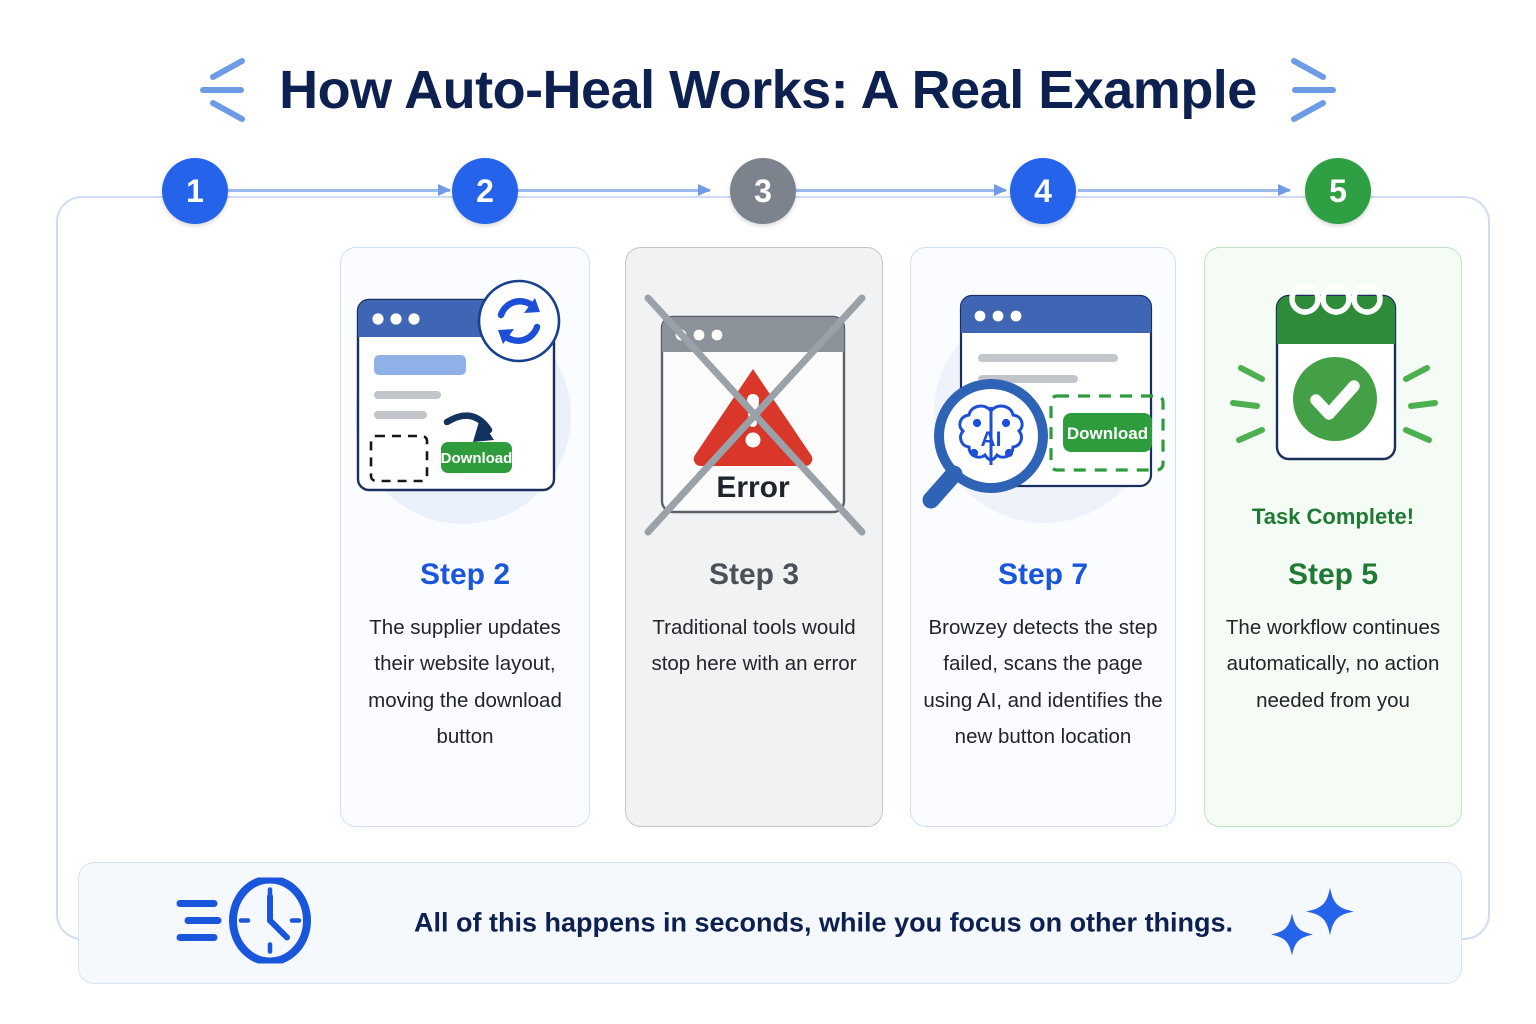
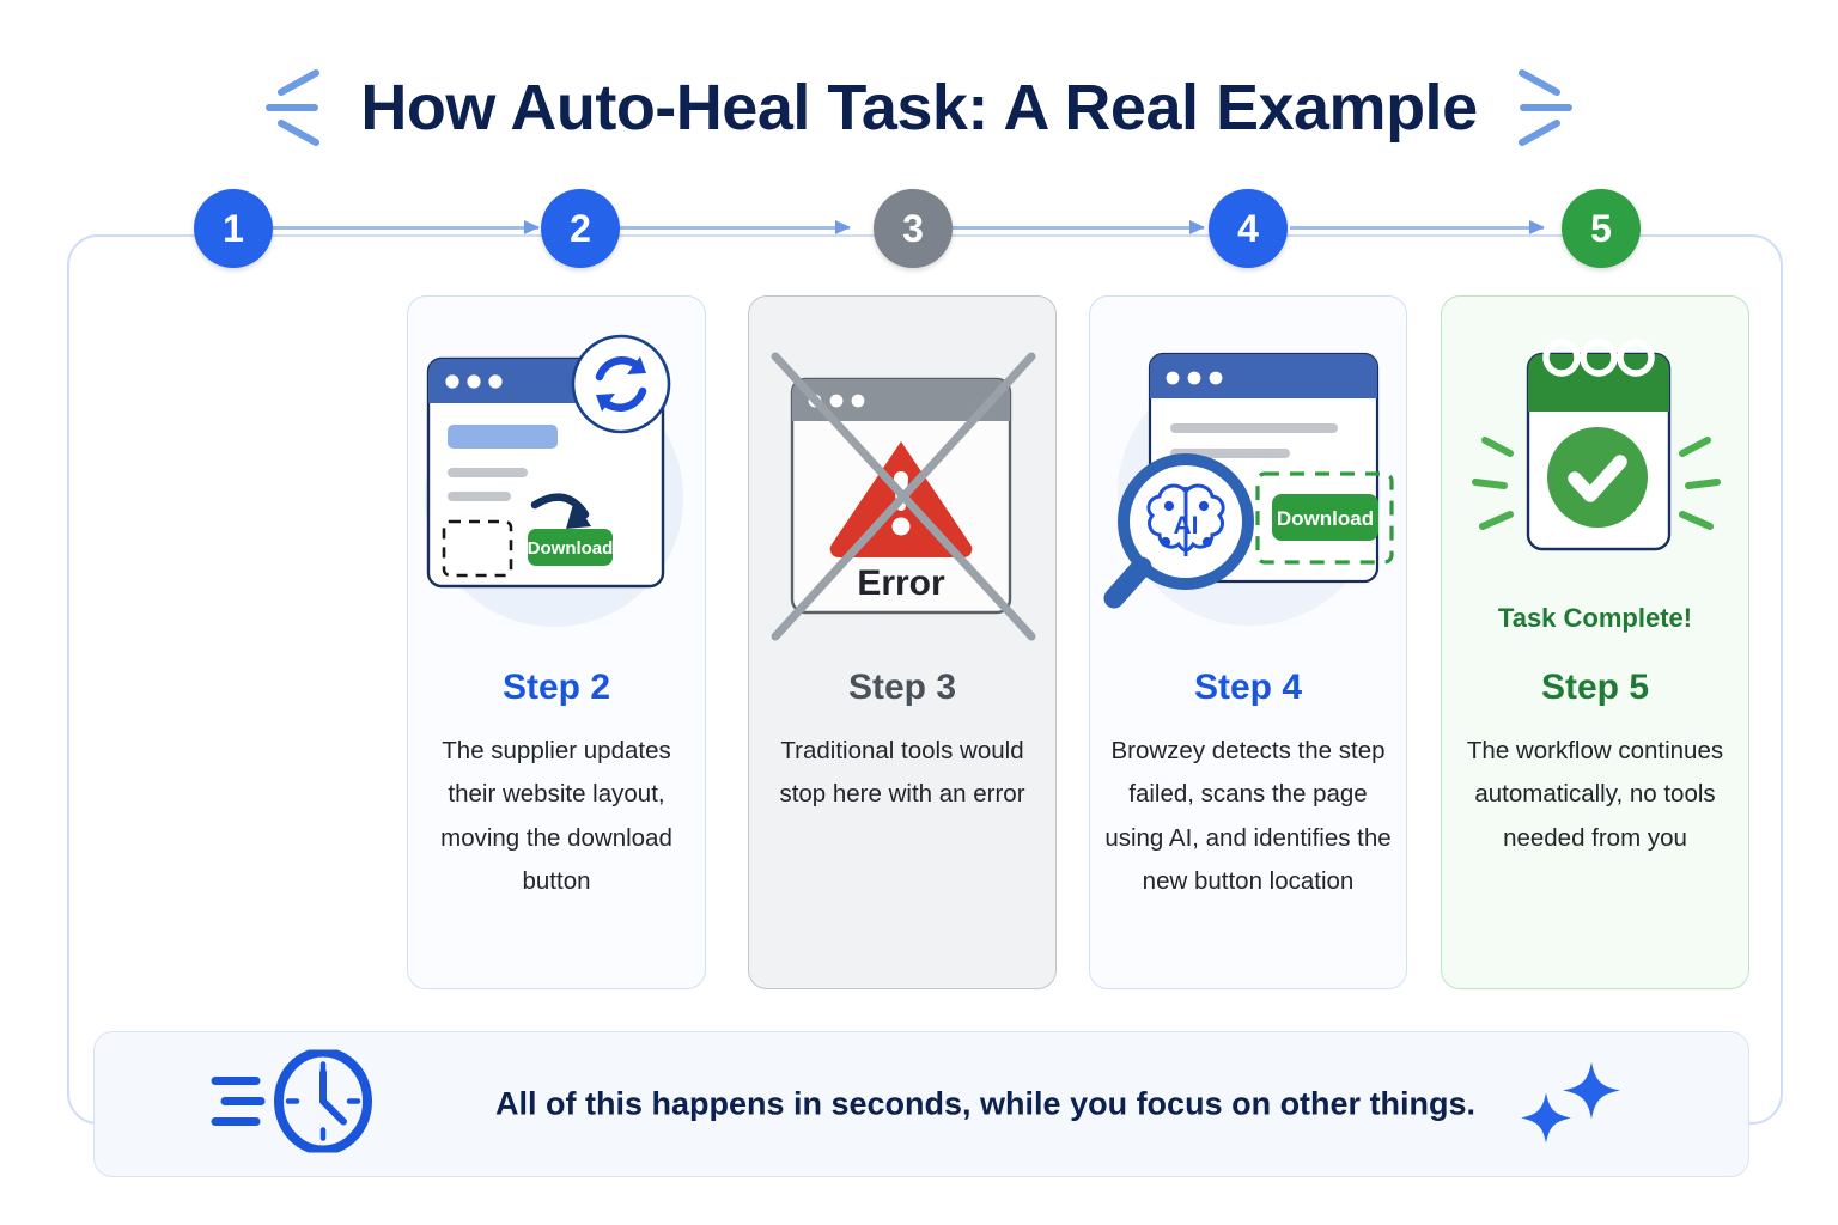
- How Auto-Heal Works: A Real Example
+ How Auto-Heal Task: A Real Example
  1
  2
  3
  4
  5
  Download
  Step 2
  The supplier updates their website layout, moving the download button
  Error
  Step 3
  Traditional tools would stop here with an error
  Download
  AI
- Step 7
+ Step 4
  Browzey detects the step failed, scans the page using AI, and identifies the new button location
  Task Complete!
  Step 5
- The workflow continues automatically, no action needed from you
+ The workflow continues automatically, no tools needed from you
  All of this happens in seconds, while you focus on other things.
